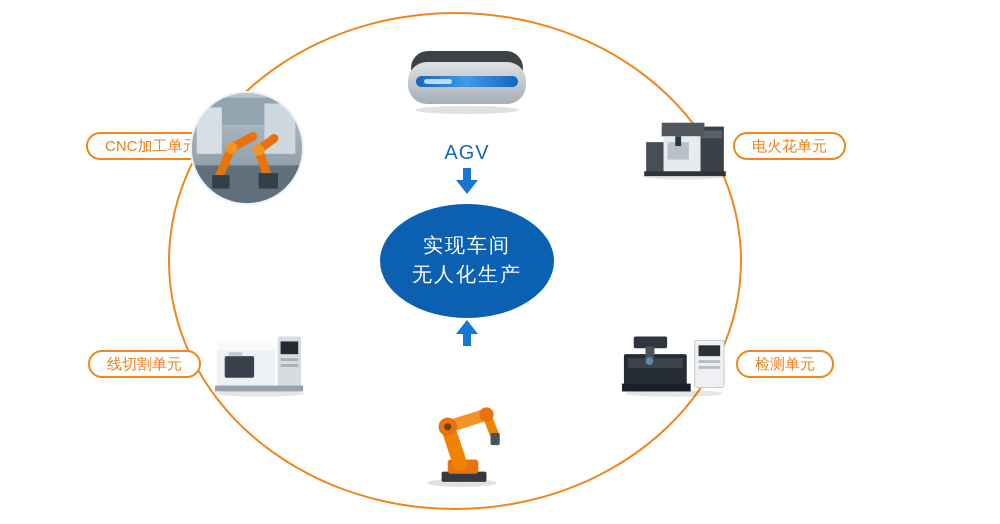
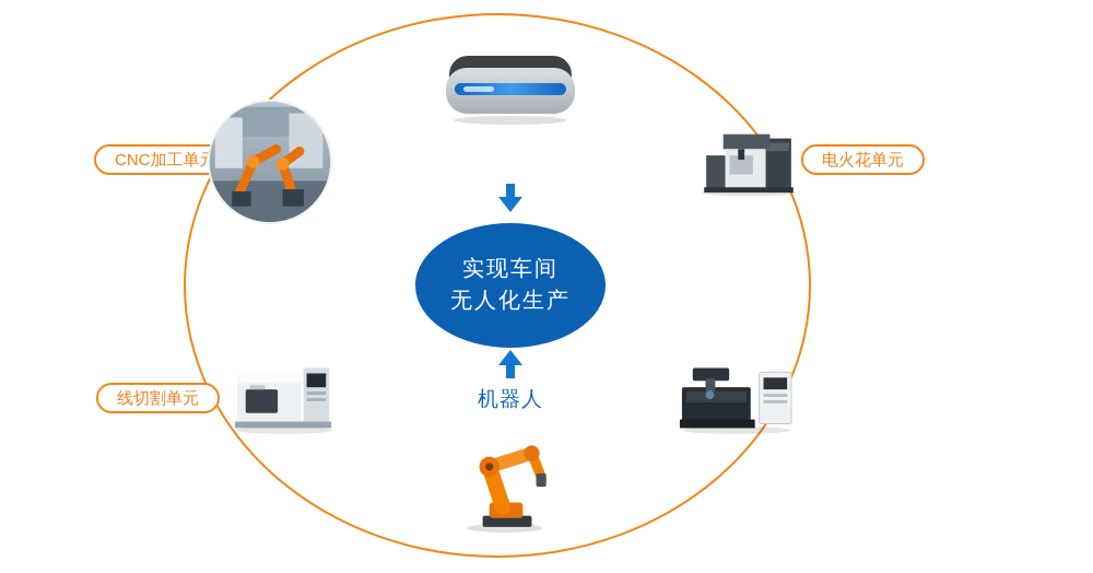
- AGV
  实现车间
  无人化生产
+ 机器人
  CNC加工单
  电火花单元
  线切割单元
- 检测单元
